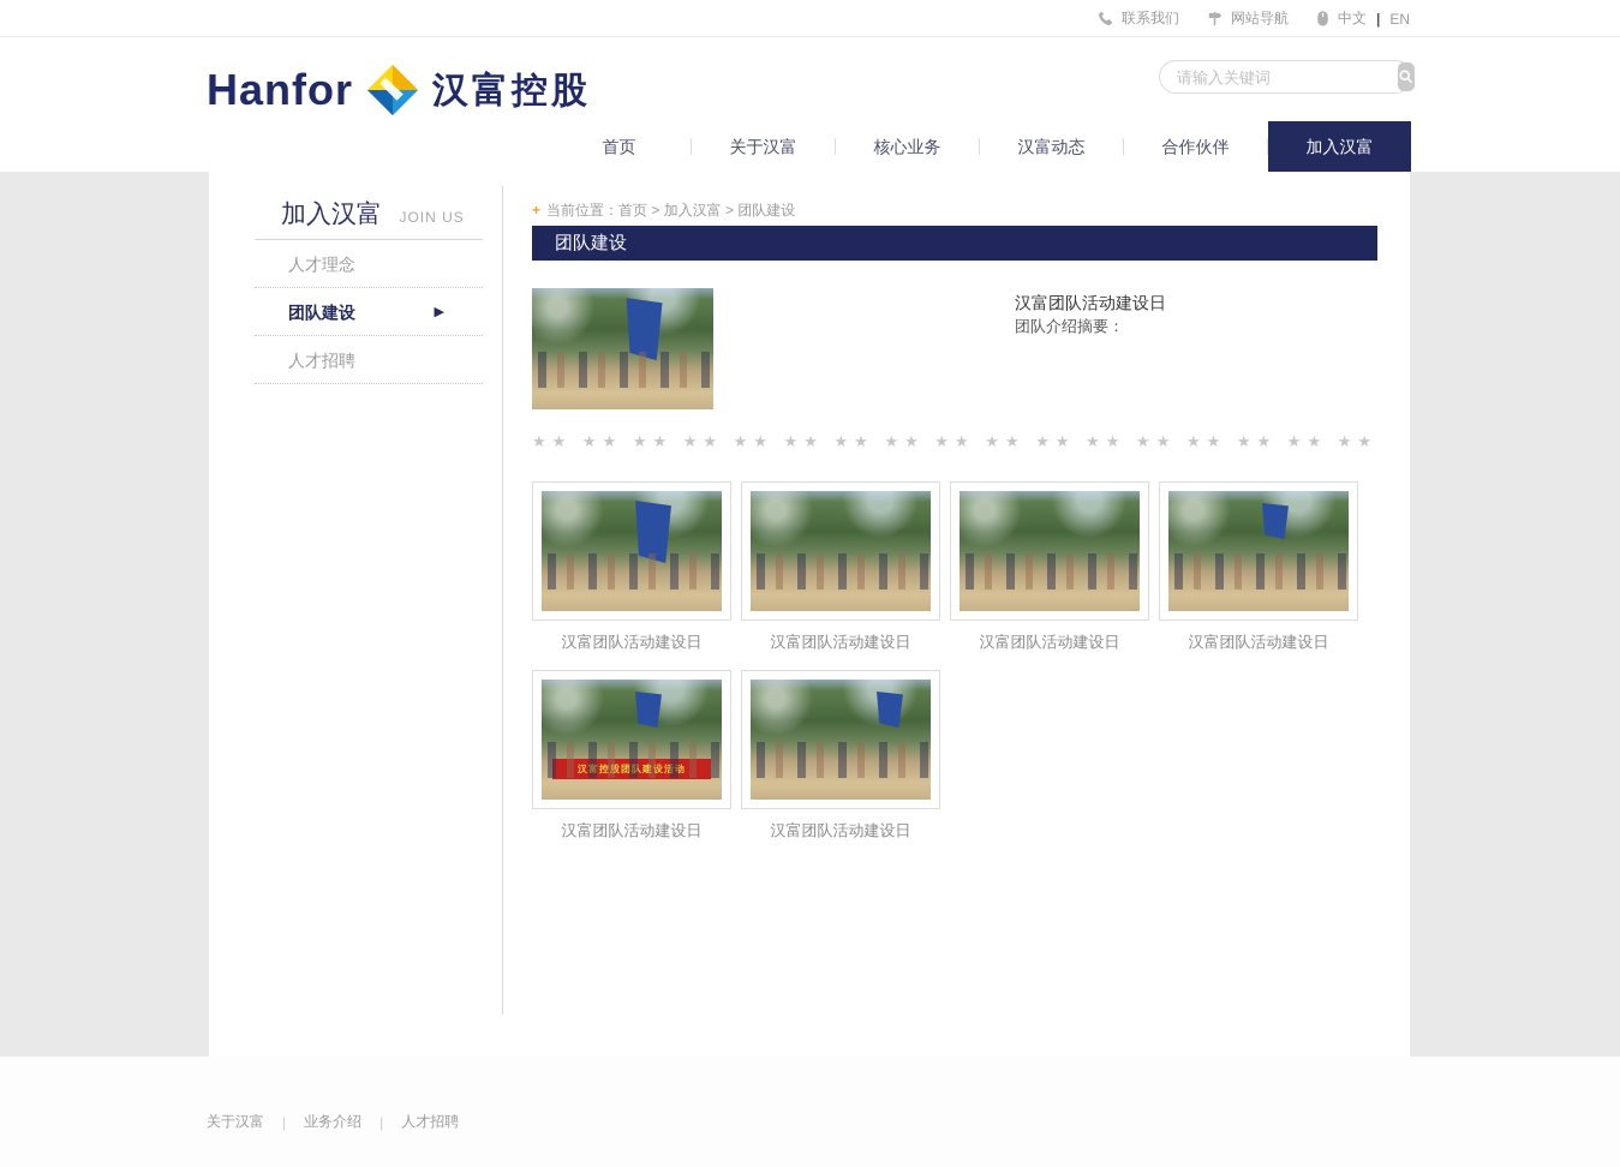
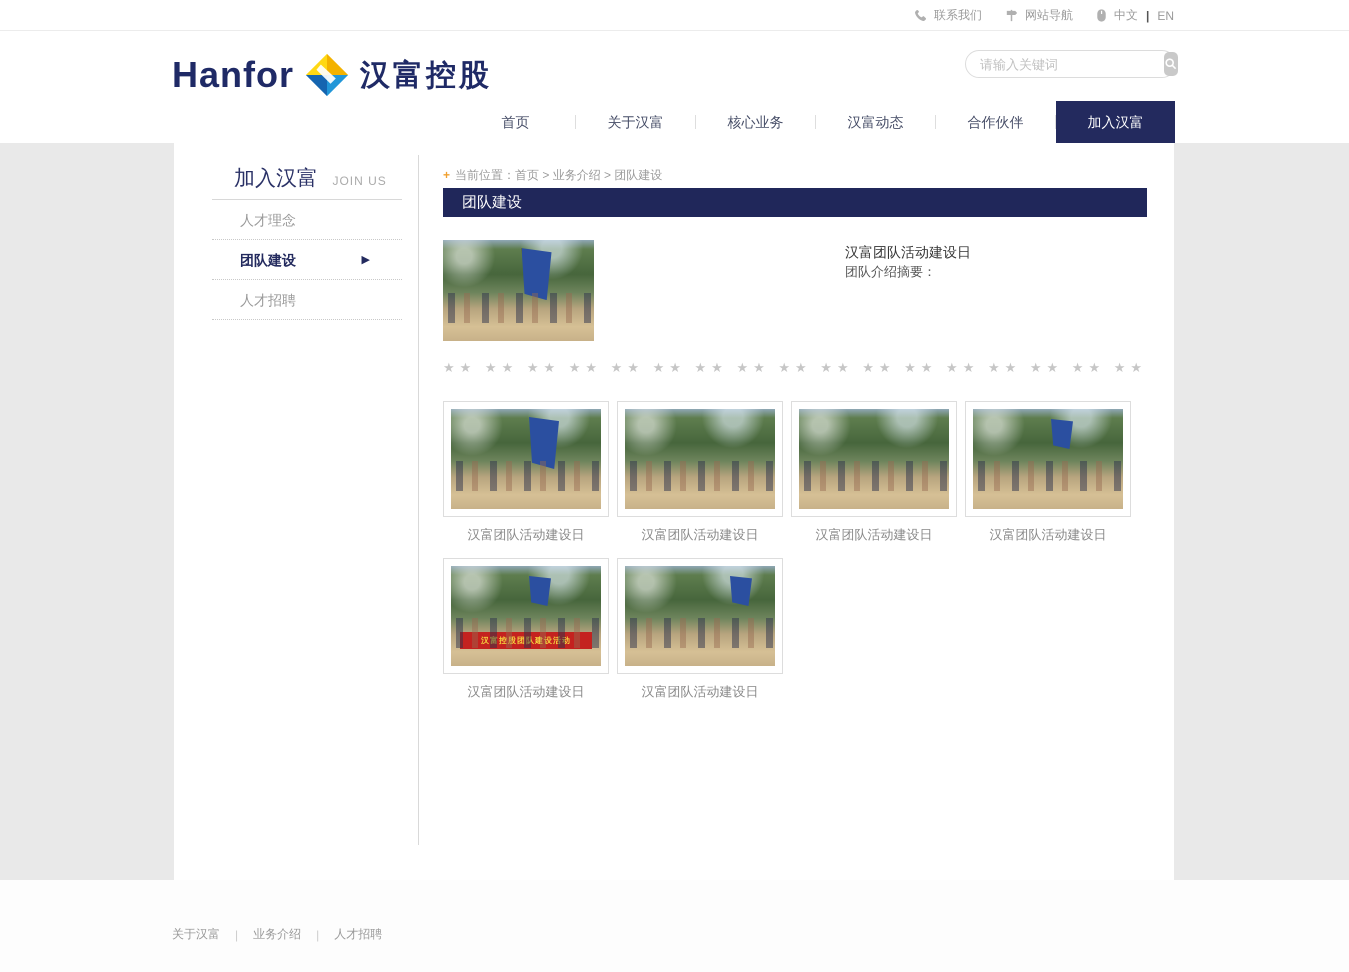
  联系我们
  网站导航
  中文
  |
  EN
  Hanfor
  汉富控股
  请输入关键词
  首页
  关于汉富
  核心业务
  汉富动态
  合作伙伴
  加入汉富
  加入汉富 JOIN US
  人才理念
  团队建设
  ▶
  人才招聘
- + 当前位置：首页 > 加入汉富 > 团队建设
+ + 当前位置：首页 > 业务介绍 > 团队建设
  团队建设
  汉富团队活动建设日
  团队介绍摘要：
  ★★ ★★ ★★ ★★ ★★ ★★ ★★ ★★ ★★ ★★ ★★ ★★ ★★ ★★ ★★ ★★ ★★
  汉富团队活动建设日
  汉富团队活动建设日
  汉富团队活动建设日
  汉富团队活动建设日
  汉富团队活动建设日
  汉富团队活动建设日
  关于汉富
  |
  业务介绍
  |
  人才招聘
